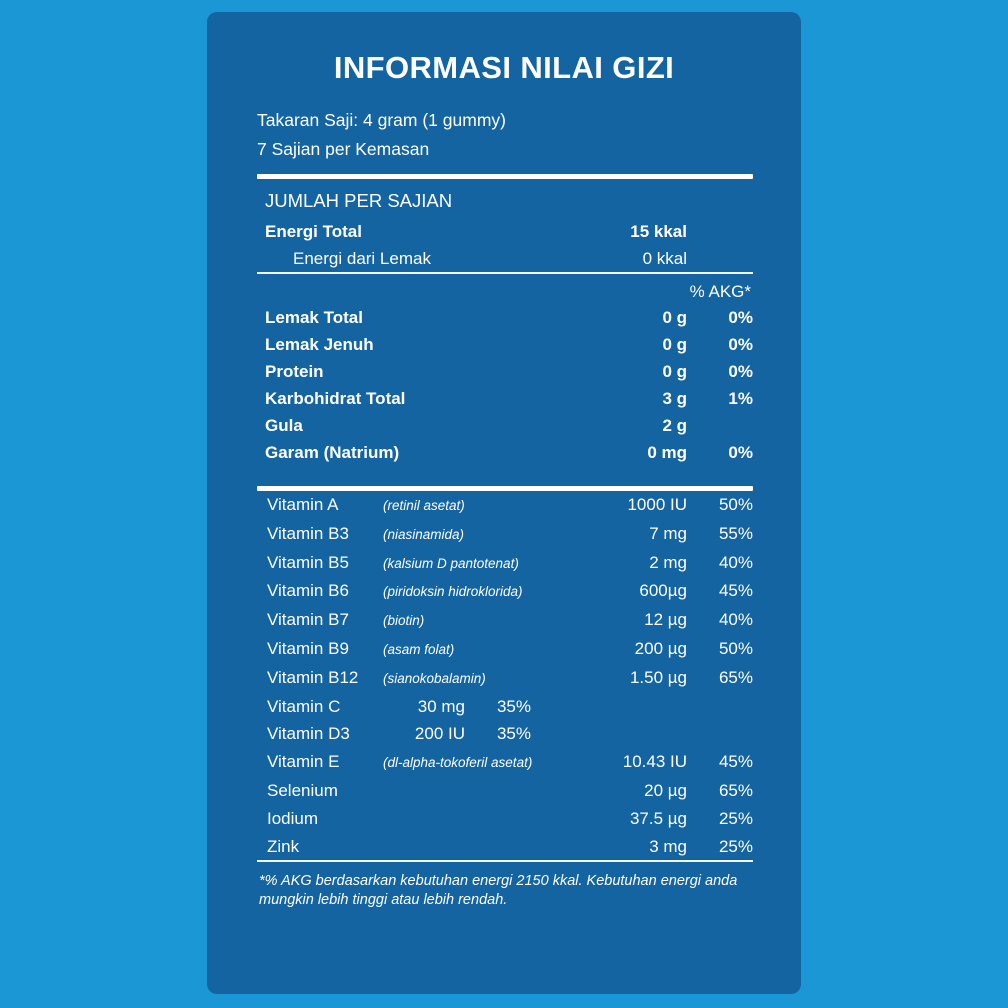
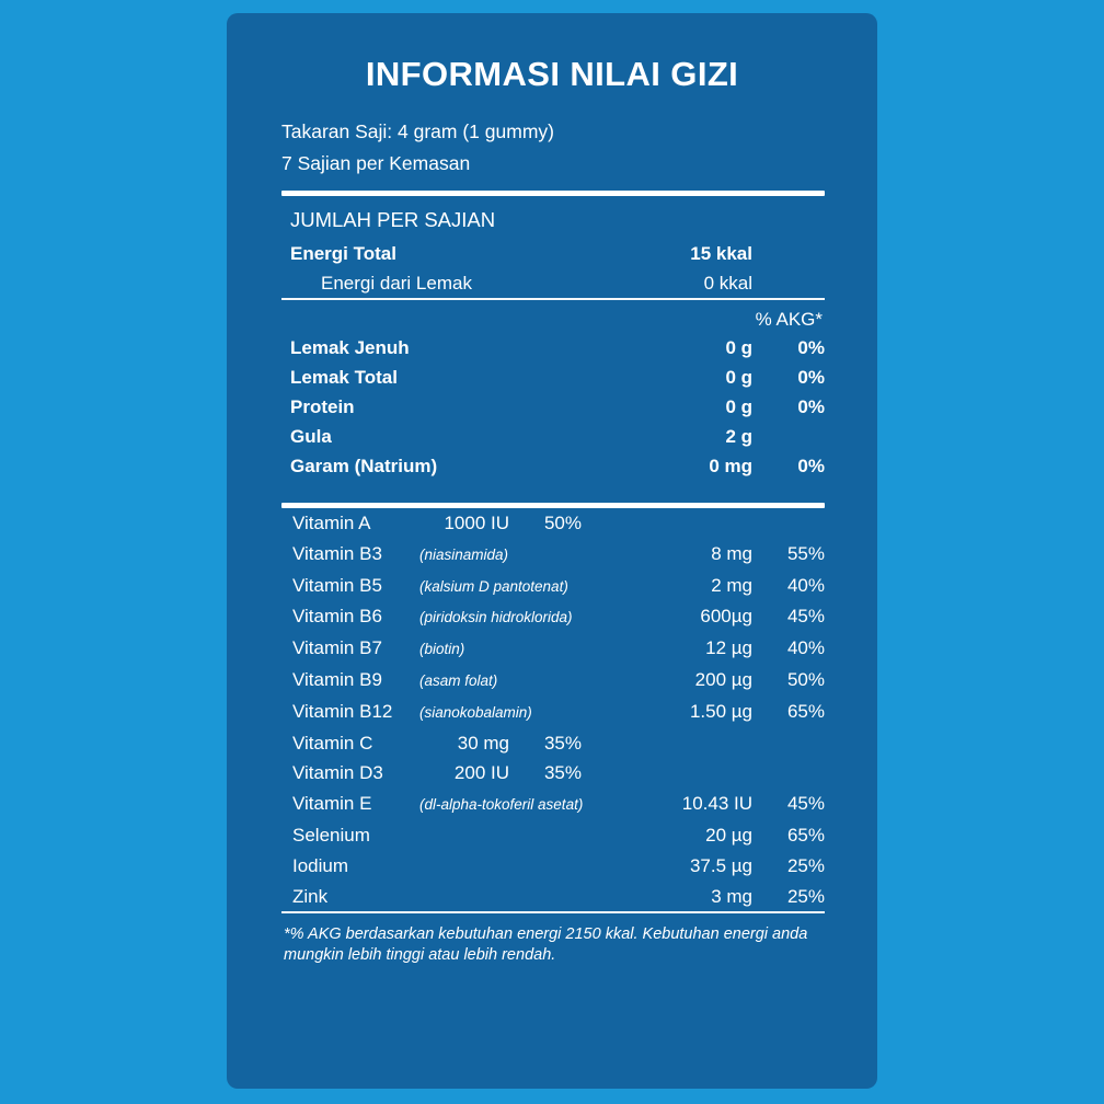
  INFORMASI NILAI GIZI
  Takaran Saji: 4 gram (1 gummy)
  7 Sajian per Kemasan
  JUMLAH PER SAJIAN
  Energi Total
  15 kkal
  Energi dari Lemak
  0 kkal
  % AKG*
- Lemak Total
+ Lemak Jenuh
  0 g
  0%
- Lemak Jenuh
+ Lemak Total
  0 g
  0%
  Protein
  0 g
  0%
- Karbohidrat Total
- 3 g
- 1%
  Gula
  2 g
  Garam (Natrium)
  0 mg
  0%
  Vitamin A
- (retinil asetat)
  1000 IU
  50%
  Vitamin B3
  (niasinamida)
- 7 mg
+ 8 mg
  55%
  Vitamin B5
  (kalsium D pantotenat)
  2 mg
  40%
  Vitamin B6
  (piridoksin hidroklorida)
  600µg
  45%
  Vitamin B7
  (biotin)
  12 µg
  40%
  Vitamin B9
  (asam folat)
  200 µg
  50%
  Vitamin B12
  (sianokobalamin)
  1.50 µg
  65%
  Vitamin C
  30 mg
  35%
  Vitamin D3
  200 IU
  35%
  Vitamin E
  (dl-alpha-tokoferil asetat)
  10.43 IU
  45%
  Selenium
  20 µg
  65%
  Iodium
  37.5 µg
  25%
  Zink
  3 mg
  25%
  *% AKG berdasarkan kebutuhan energi 2150 kkal. Kebutuhan energi anda mungkin lebih tinggi atau lebih rendah.
